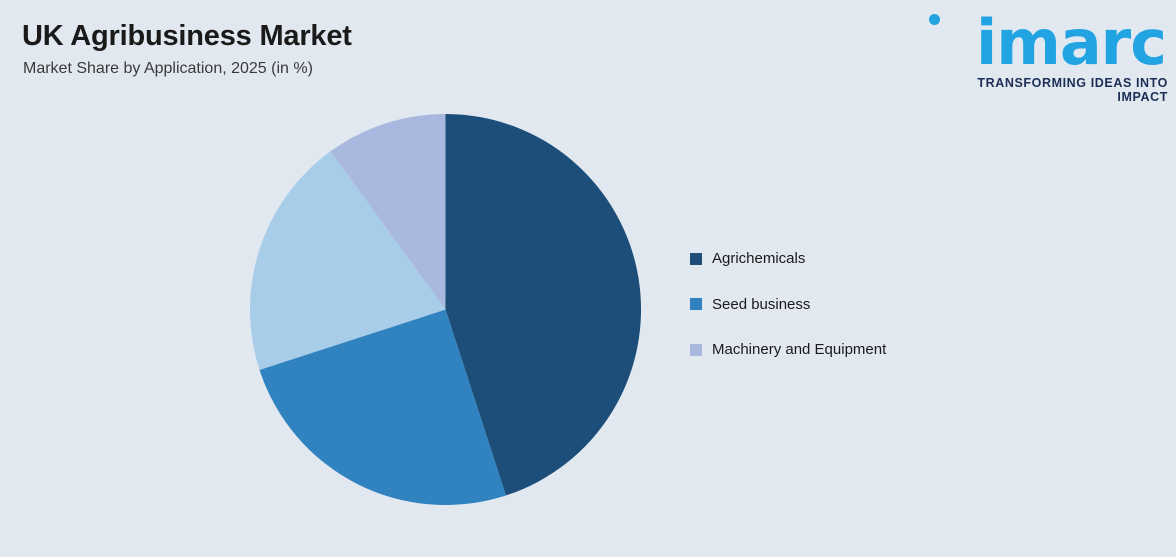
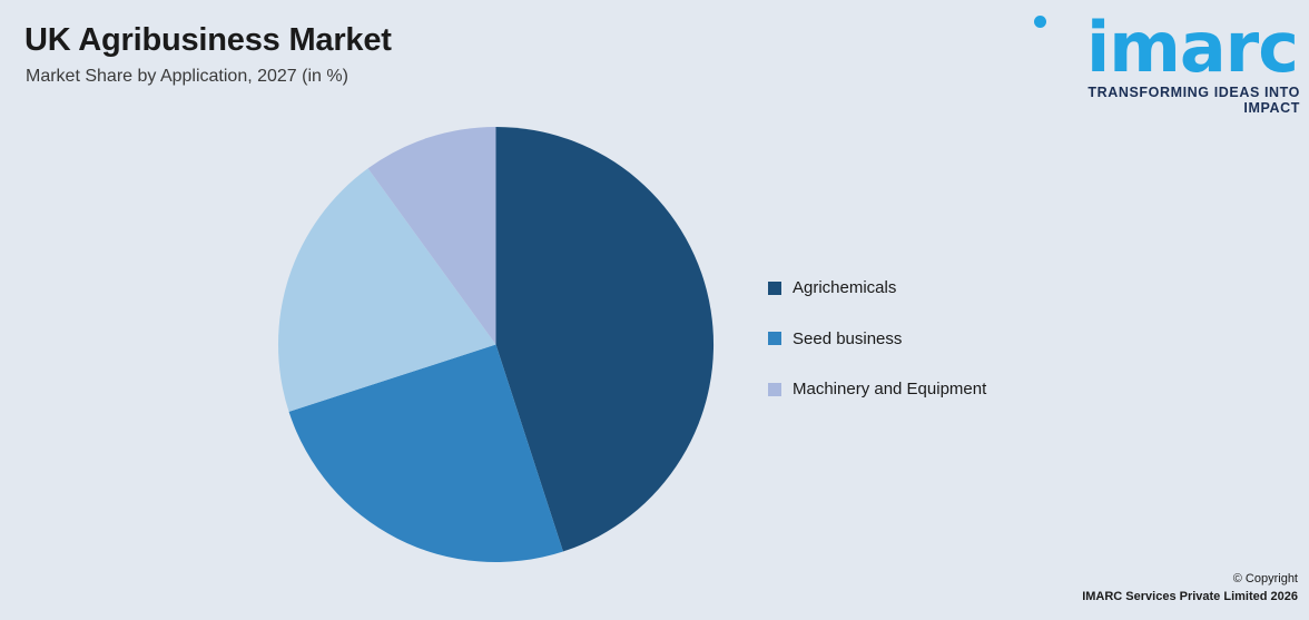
  UK Agribusiness Market
- Market Share by Application, 2025 (in %)
+ Market Share by Application, 2027 (in %)
  imarc
  TRANSFORMING IDEAS INTO IMPACT
  Agrichemicals
  Seed business
  Machinery and Equipment
+ © Copyright
+ IMARC Services Private Limited 2026
